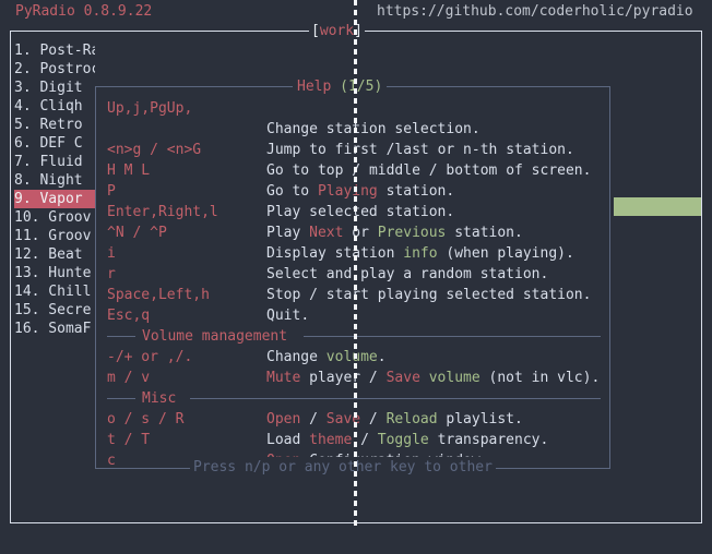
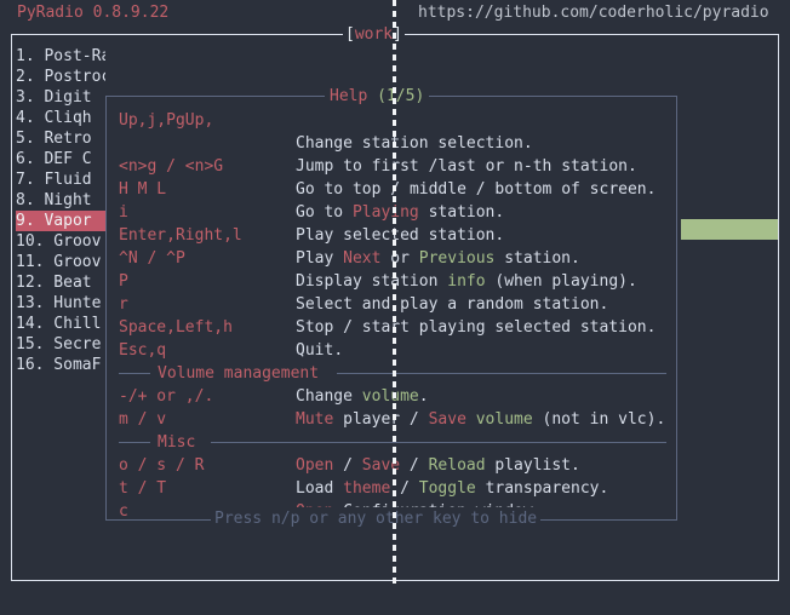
  PyRadio 0.8.9.22
  https://github.com/coderholic/pyradio
  [work]
  3. Digit
  4. Cliqh
  5. Retro
  6. DEF C
  7. Fluid
  8. Night
  9. Vapor
  10. Groov
  11. Groov
  12. Beat
  13. Hunte
  14. Chill
  15. Secre
  16. SomaF
  Help (1/5)
  Up,j,PgUp,
  Change staion selection.
  <n>g / <n>G
  Jump to fist /last or n-th station.
  H M L
  Go to top middle / bottom of screen.
- P
+ i
  Go to Playng station.
  Enter,Right,l
  Play seleced station.
  ^N / ^P
  Play Next r Previous station.
- i
+ P
  Display sttion info (when playing).
  r
  Select and play a random station.
  Space,Left,h
  Stop / stat playing selected station.
  Esc,q
  Quit.
  Volume management
  -/+ or ,/.
  Change volme.
  m / v
  Mute playe / Save volume (not in vlc).
  Misc
  o / s / R
  Open / Sav / Reload playlist.
  t / T
  Load theme / Toggle transparency.
  c
- Press n/p or any other key to other
+ Press n/p or any other key to hide
